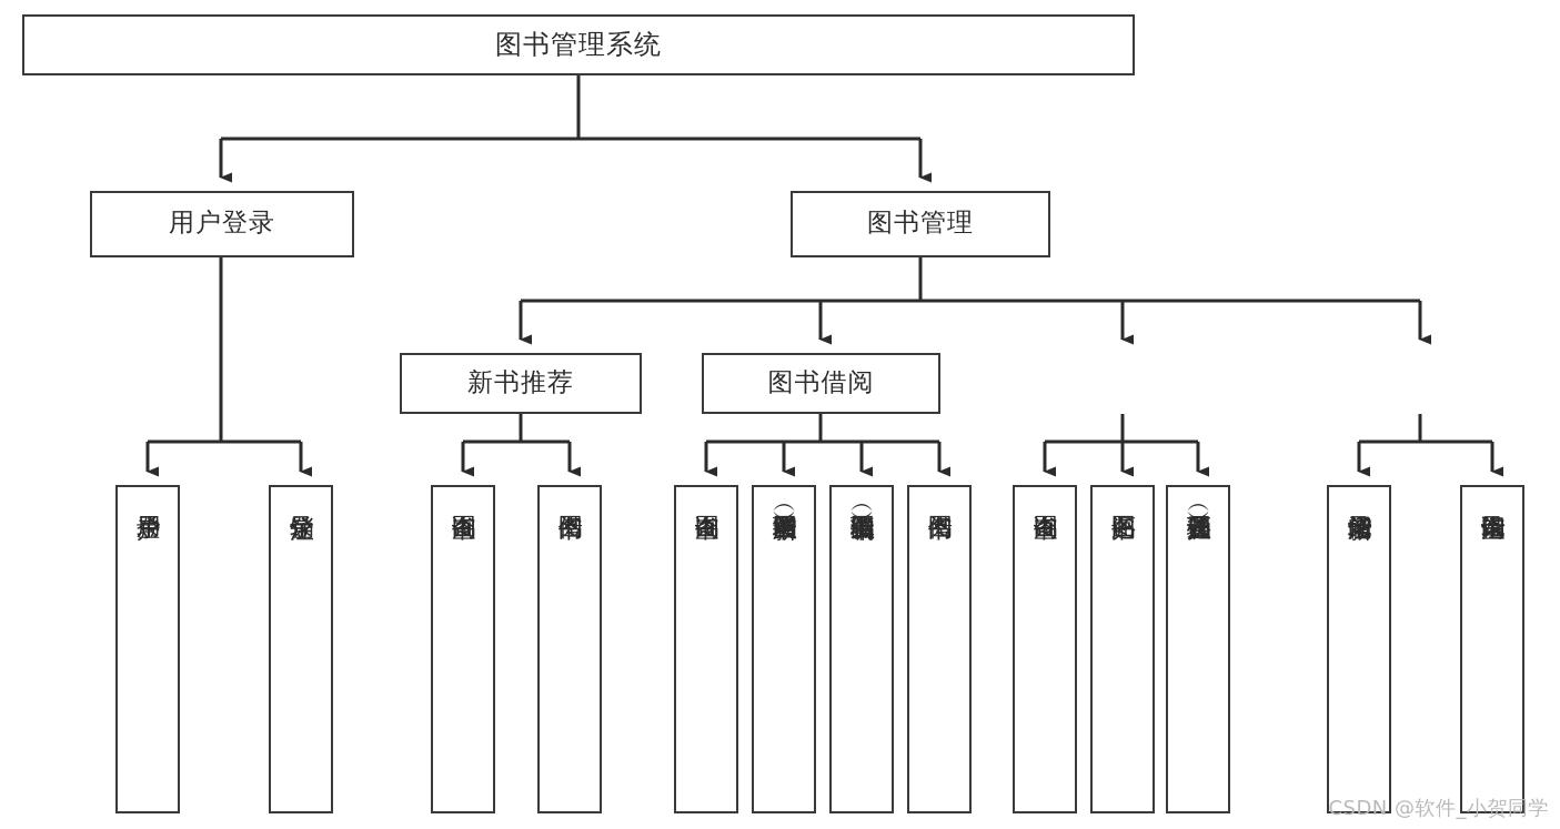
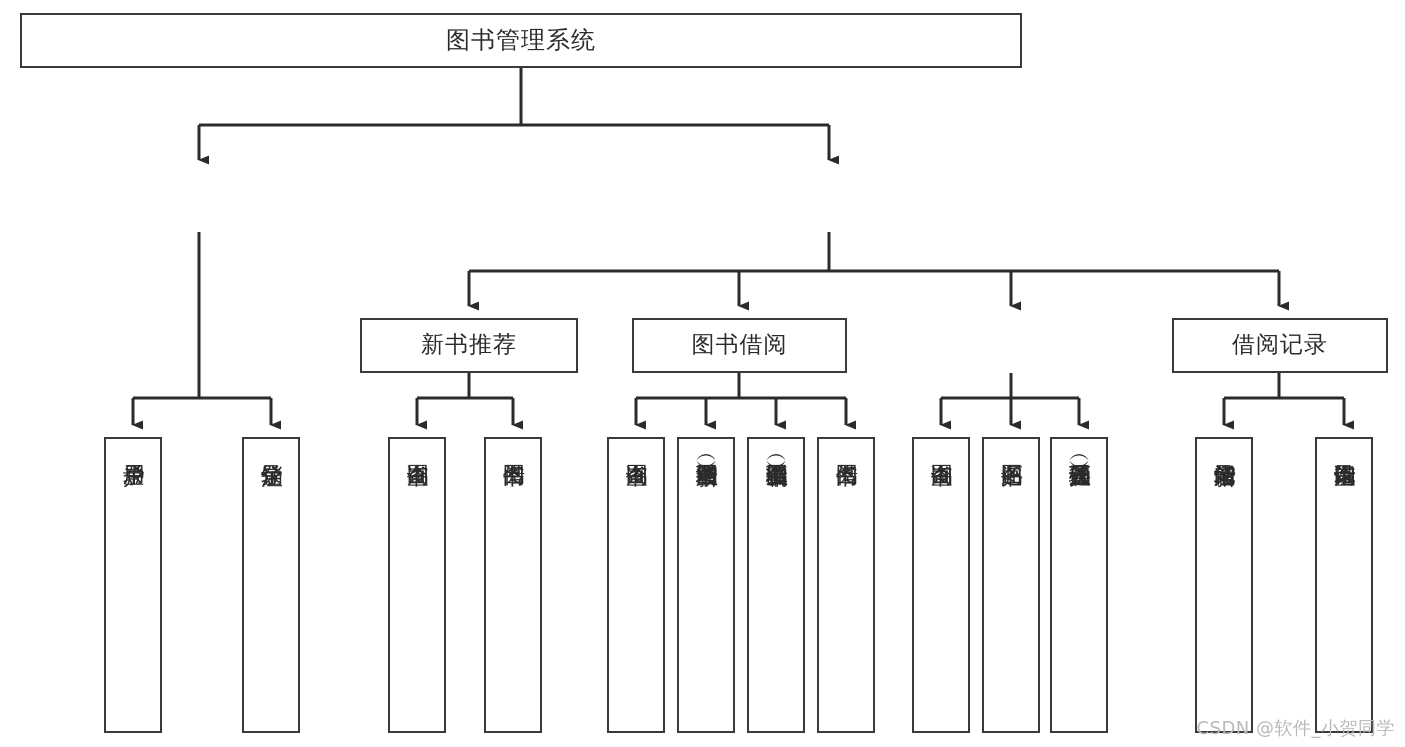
  图书管理系统
- 用户登录
- 图书管理
  新书推荐
  图书借阅
+ 借阅记录
  CSDN @软件_小贺同学
